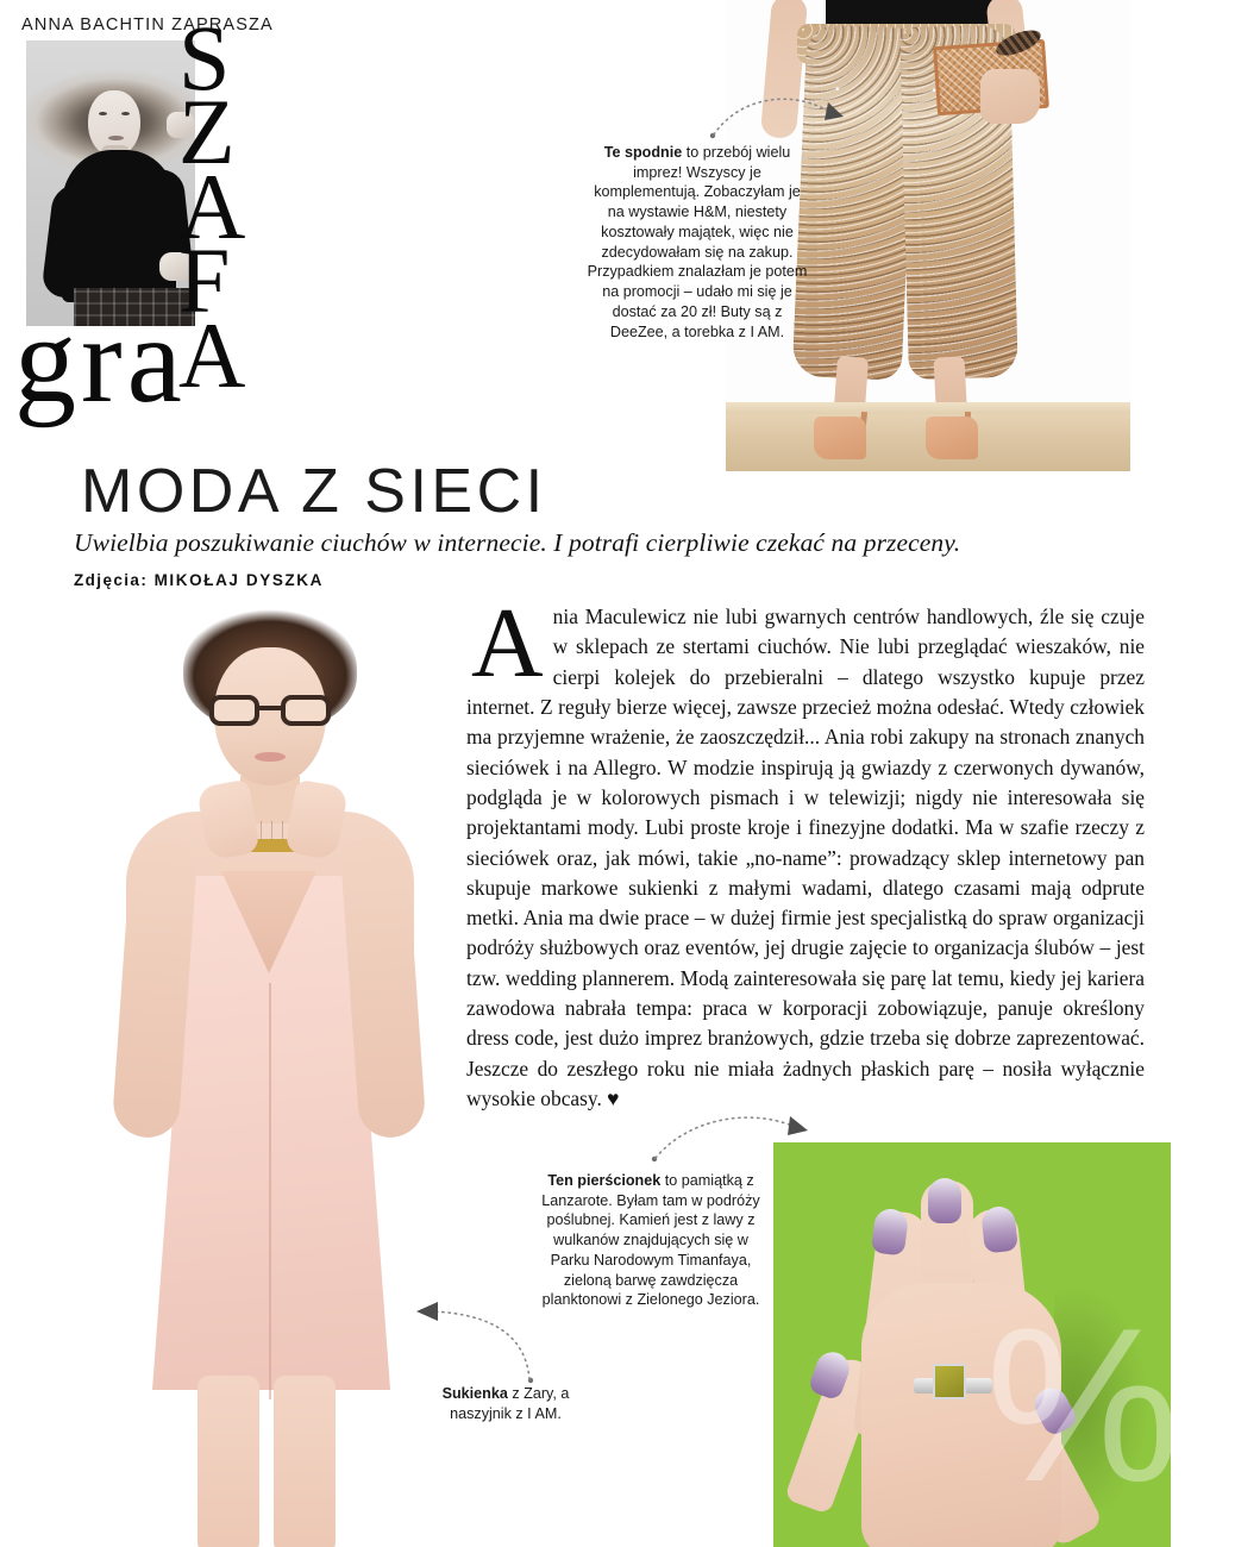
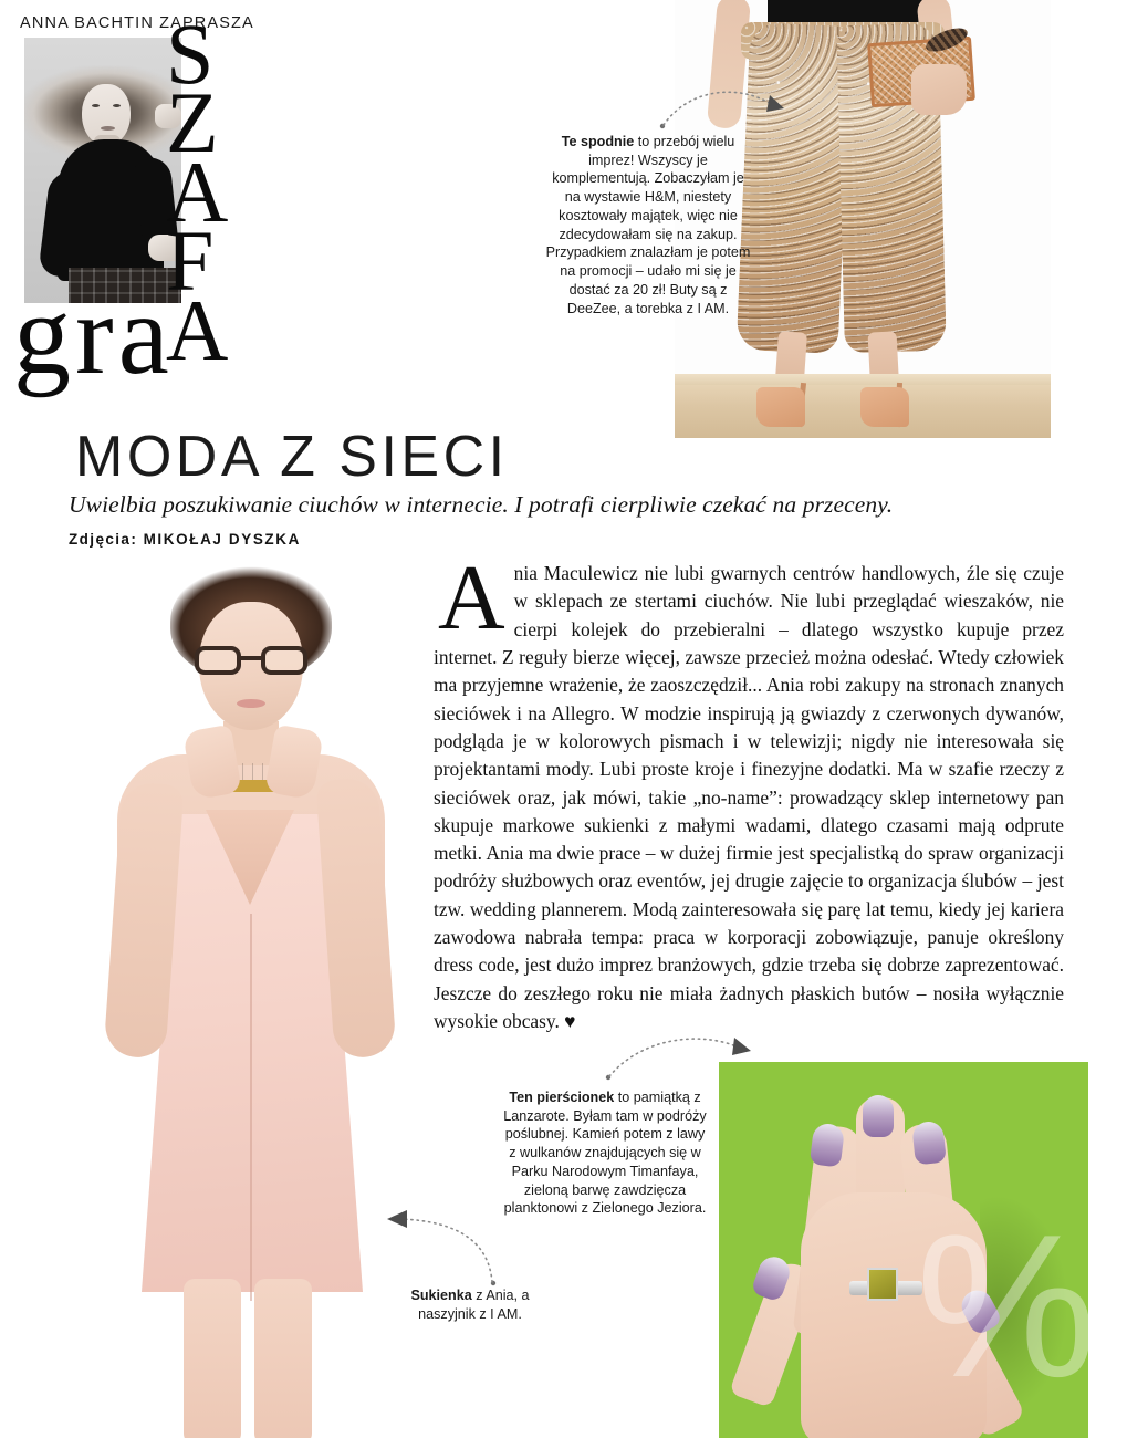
  ANNA BACHTIN ZAPRASZA
  S
  Z
  A
  F
  A
  gra
  Te spodnie to przebój wielu imprez! Wszyscy je komplementują. Zobaczyłam je na wystawie H&M, niestety kosztowały majątek, więc nie zdecydowałam się na zakup. Przypadkiem znalazłam je potem na promocji – udało mi się je dostać za 20 zł! Buty są z DeeZee, a torebka z I AM.
  MODA Z SIECI
  Uwielbia poszukiwanie ciuchów w internecie. I potrafi cierpliwie czekać na przeceny.
  Zdjęcia: MIKOŁAJ DYSZKA
  A
- nia Maculewicz nie lubi gwarnych centrów handlowych, źle się czuje w sklepach ze stertami ciuchów. Nie lubi przeglądać wieszaków, nie cierpi kolejek do przebieralni – dlatego wszystko kupuje przez internet. Z reguły bierze więcej, zawsze przecież można odesłać. Wtedy człowiek ma przyjemne wrażenie, że zaoszczędził... Ania robi zakupy na stronach znanych sieciówek i na Allegro. W modzie inspirują ją gwiazdy z czerwonych dywanów, podgląda je w kolorowych pismach i w telewizji; nigdy nie interesowała się projektantami mody. Lubi proste kroje i finezyjne dodatki. Ma w szafie rzeczy z sieciówek oraz, jak mówi, takie „no-name”: prowadzący sklep internetowy pan skupuje markowe sukienki z małymi wadami, dlatego czasami mają odprute metki. Ania ma dwie prace – w dużej firmie jest specjalistką do spraw organizacji podróży służbowych oraz eventów, jej drugie zajęcie to organizacja ślubów – jest tzw. wedding plannerem. Modą zainteresowała się parę lat temu, kiedy jej kariera zawodowa nabrała tempa: praca w korporacji zobowiązuje, panuje określony dress code, jest dużo imprez branżowych, gdzie trzeba się dobrze zaprezentować. Jeszcze do zeszłego roku nie miała żadnych płaskich parę – nosiła wyłącznie wysokie obcasy. ♥
+ nia Maculewicz nie lubi gwarnych centrów handlowych, źle się czuje w sklepach ze stertami ciuchów. Nie lubi przeglądać wieszaków, nie cierpi kolejek do przebieralni – dlatego wszystko kupuje przez internet. Z reguły bierze więcej, zawsze przecież można odesłać. Wtedy człowiek ma przyjemne wrażenie, że zaoszczędził... Ania robi zakupy na stronach znanych sieciówek i na Allegro. W modzie inspirują ją gwiazdy z czerwonych dywanów, podgląda je w kolorowych pismach i w telewizji; nigdy nie interesowała się projektantami mody. Lubi proste kroje i finezyjne dodatki. Ma w szafie rzeczy z sieciówek oraz, jak mówi, takie „no-name”: prowadzący sklep internetowy pan skupuje markowe sukienki z małymi wadami, dlatego czasami mają odprute metki. Ania ma dwie prace – w dużej firmie jest specjalistką do spraw organizacji podróży służbowych oraz eventów, jej drugie zajęcie to organizacja ślubów – jest tzw. wedding plannerem. Modą zainteresowała się parę lat temu, kiedy jej kariera zawodowa nabrała tempa: praca w korporacji zobowiązuje, panuje określony dress code, jest dużo imprez branżowych, gdzie trzeba się dobrze zaprezentować. Jeszcze do zeszłego roku nie miała żadnych płaskich butów – nosiła wyłącznie wysokie obcasy. ♥
  %
- Ten pierścionek to pamiątką z Lanzarote. Byłam tam w podróży poślubnej. Kamień jest z lawy z wulkanów znajdujących się w Parku Narodowym Timanfaya, zieloną barwę zawdzięcza planktonowi z Zielonego Jeziora.
+ Ten pierścionek to pamiątką z Lanzarote. Byłam tam w podróży poślubnej. Kamień potem z lawy z wulkanów znajdujących się w Parku Narodowym Timanfaya, zieloną barwę zawdzięcza planktonowi z Zielonego Jeziora.
- Sukienka z Zary, a naszyjnik z I AM.
+ Sukienka z Ania, a naszyjnik z I AM.
